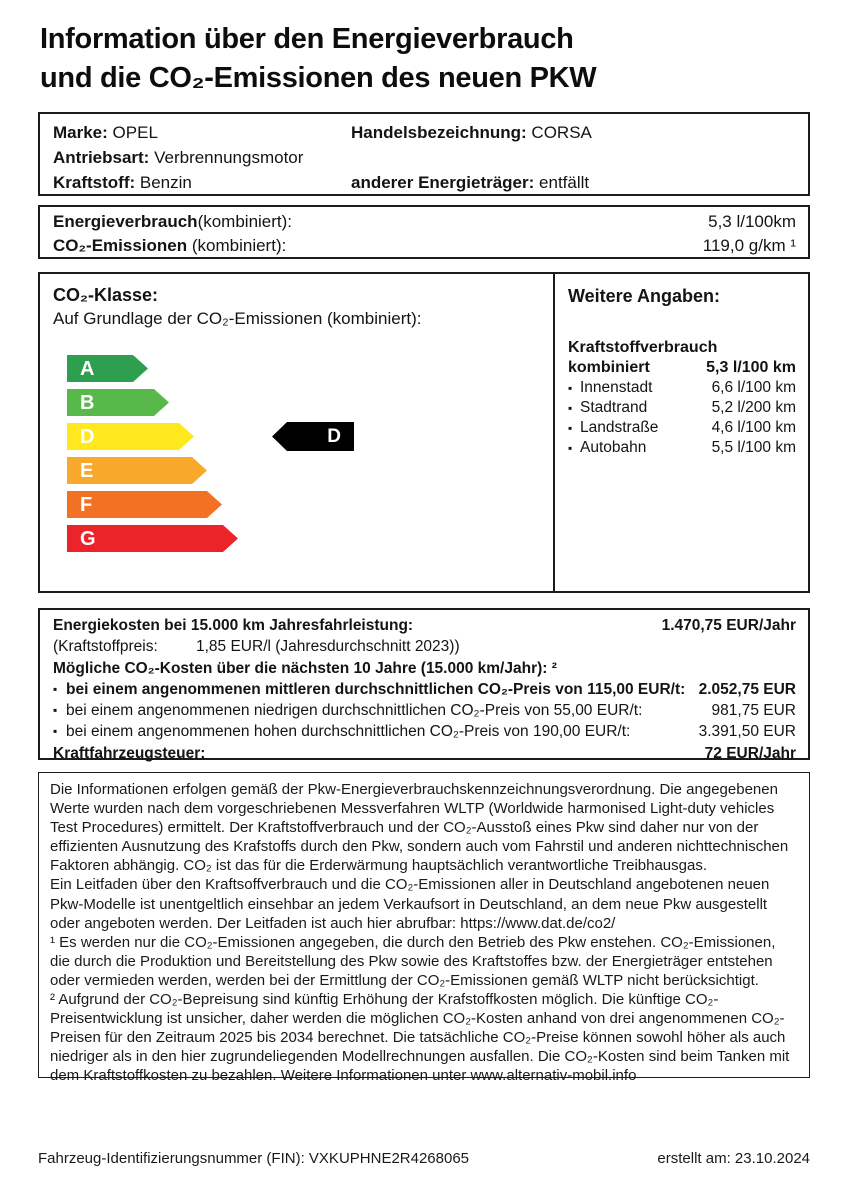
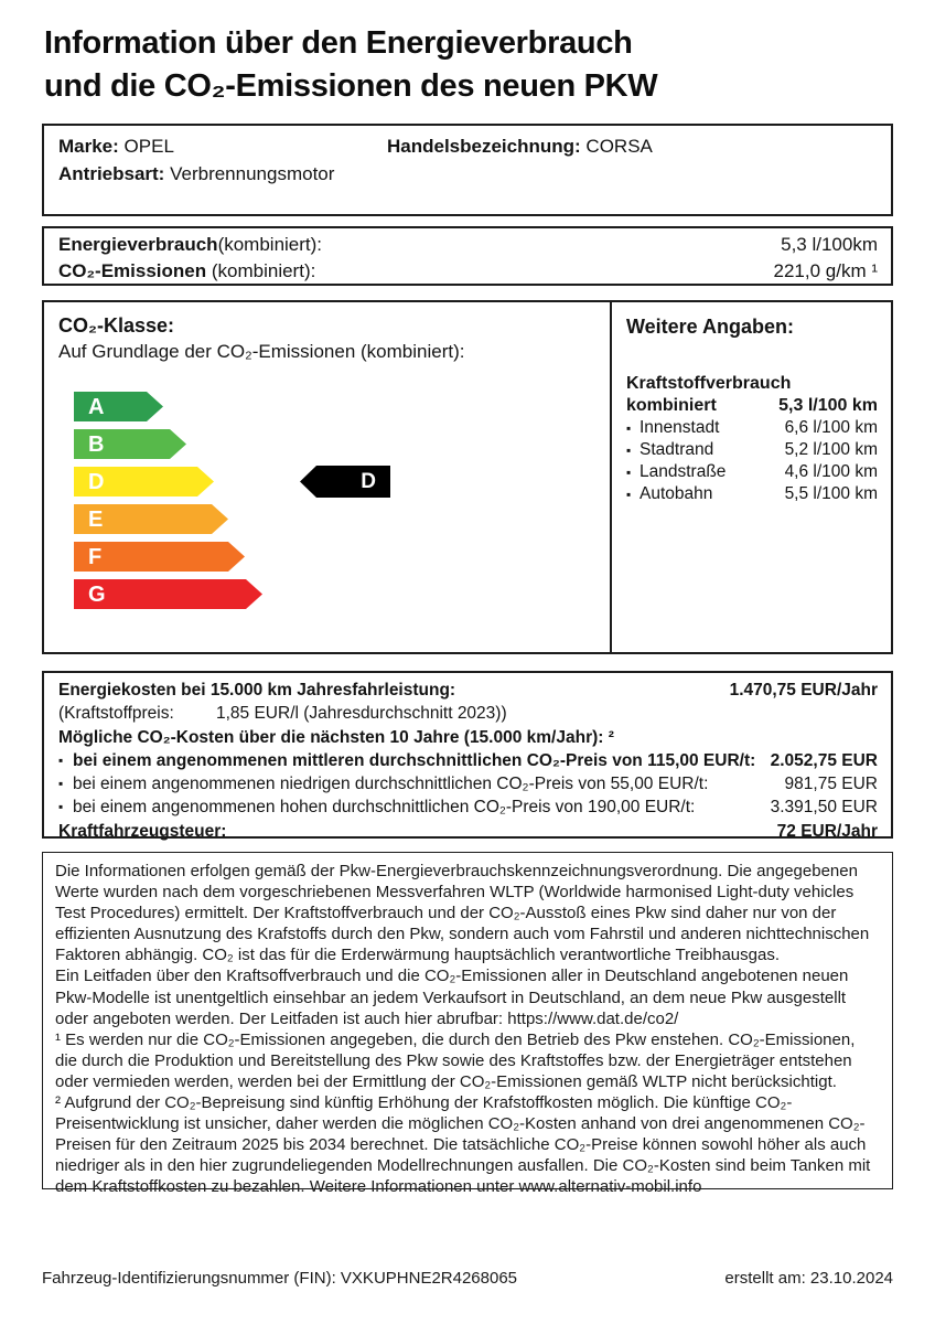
  Information über den Energieverbrauch
  und die CO₂-Emissionen des neuen PKW
  Marke: OPEL
  Handelsbezeichnung: CORSA
  Antriebsart: Verbrennungsmotor
- Kraftstoff: Benzin
- anderer Energieträger: entfällt
  Energieverbrauch(kombiniert):
  5,3 l/100km
  CO₂-Emissionen (kombiniert):
- 119,0 g/km ¹
+ 221,0 g/km ¹
  CO₂-Klasse:
  Auf Grundlage der CO₂-Emissionen (kombiniert):
  A
  B
  D
  D
  E
  F
  G
  Weitere Angaben:
  Kraftstoffverbrauch
  kombiniert
  5,3 l/100 km
  ▪
  Innenstadt
  6,6 l/100 km
  ▪
  Stadtrand
- 5,2 l/200 km
+ 5,2 l/100 km
  ▪
  Landstraße
  4,6 l/100 km
  ▪
  Autobahn
  5,5 l/100 km
  Energiekosten bei 15.000 km Jahresfahrleistung:
  1.470,75 EUR/Jahr
  (Kraftstoffpreis:
  1,85 EUR/l (Jahresdurchschnitt 2023))
  Mögliche CO₂-Kosten über die nächsten 10 Jahre (15.000 km/Jahr): ²
  ▪
  bei einem angenommenen mittleren durchschnittlichen CO₂-Preis von 115,00 EUR/t:
  2.052,75 EUR
  ▪
  bei einem angenommenen niedrigen durchschnittlichen CO₂-Preis von 55,00 EUR/t:
  981,75 EUR
  ▪
  bei einem angenommenen hohen durchschnittlichen CO₂-Preis von 190,00 EUR/t:
  3.391,50 EUR
  Kraftfahrzeugsteuer:
  72 EUR/Jahr
  Die Informationen erfolgen gemäß der Pkw-Energieverbrauchskennzeichnungsverordnung. Die angegebenen Werte wurden nach dem vorgeschriebenen Messverfahren WLTP (Worldwide harmonised Light-duty vehicles Test Procedures) ermittelt. Der Kraftstoffverbrauch und der CO₂-Ausstoß eines Pkw sind daher nur von der effizienten Ausnutzung des Krafstoffs durch den Pkw, sondern auch vom Fahrstil und anderen nichttechnischen Faktoren abhängig. CO₂ ist das für die Erderwärmung hauptsächlich verantwortliche Treibhausgas.
  Ein Leitfaden über den Kraftsoffverbrauch und die CO₂-Emissionen aller in Deutschland angebotenen neuen Pkw-Modelle ist unentgeltlich einsehbar an jedem Verkaufsort in Deutschland, an dem neue Pkw ausgestellt oder angeboten werden. Der Leitfaden ist auch hier abrufbar: https://www.dat.de/co2/
  ¹ Es werden nur die CO₂-Emissionen angegeben, die durch den Betrieb des Pkw enstehen. CO₂-Emissionen, die durch die Produktion und Bereitstellung des Pkw sowie des Kraftstoffes bzw. der Energieträger entstehen oder vermieden werden, werden bei der Ermittlung der CO₂-Emissionen gemäß WLTP nicht berücksichtigt.
  ² Aufgrund der CO₂-Bepreisung sind künftig Erhöhung der Krafstoffkosten möglich. Die künftige CO₂-Preisentwicklung ist unsicher, daher werden die möglichen CO₂-Kosten anhand von drei angenommenen CO₂-Preisen für den Zeitraum 2025 bis 2034 berechnet. Die tatsächliche CO₂-Preise können sowohl höher als auch niedriger als in den hier zugrundeliegenden Modellrechnungen ausfallen. Die CO₂-Kosten sind beim Tanken mit dem Kraftstoffkosten zu bezahlen. Weitere Informationen unter www.alternativ-mobil.info
  Fahrzeug-Identifizierungsnummer (FIN): VXKUPHNE2R4268065
  erstellt am: 23.10.2024
